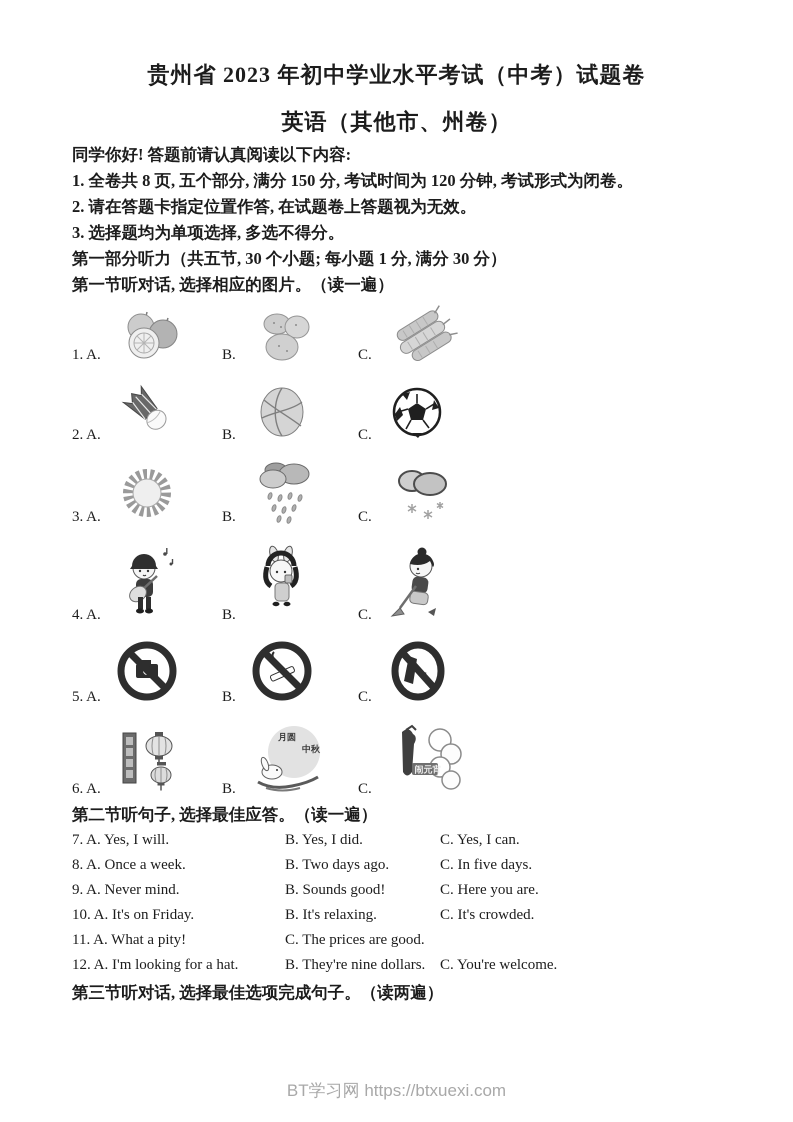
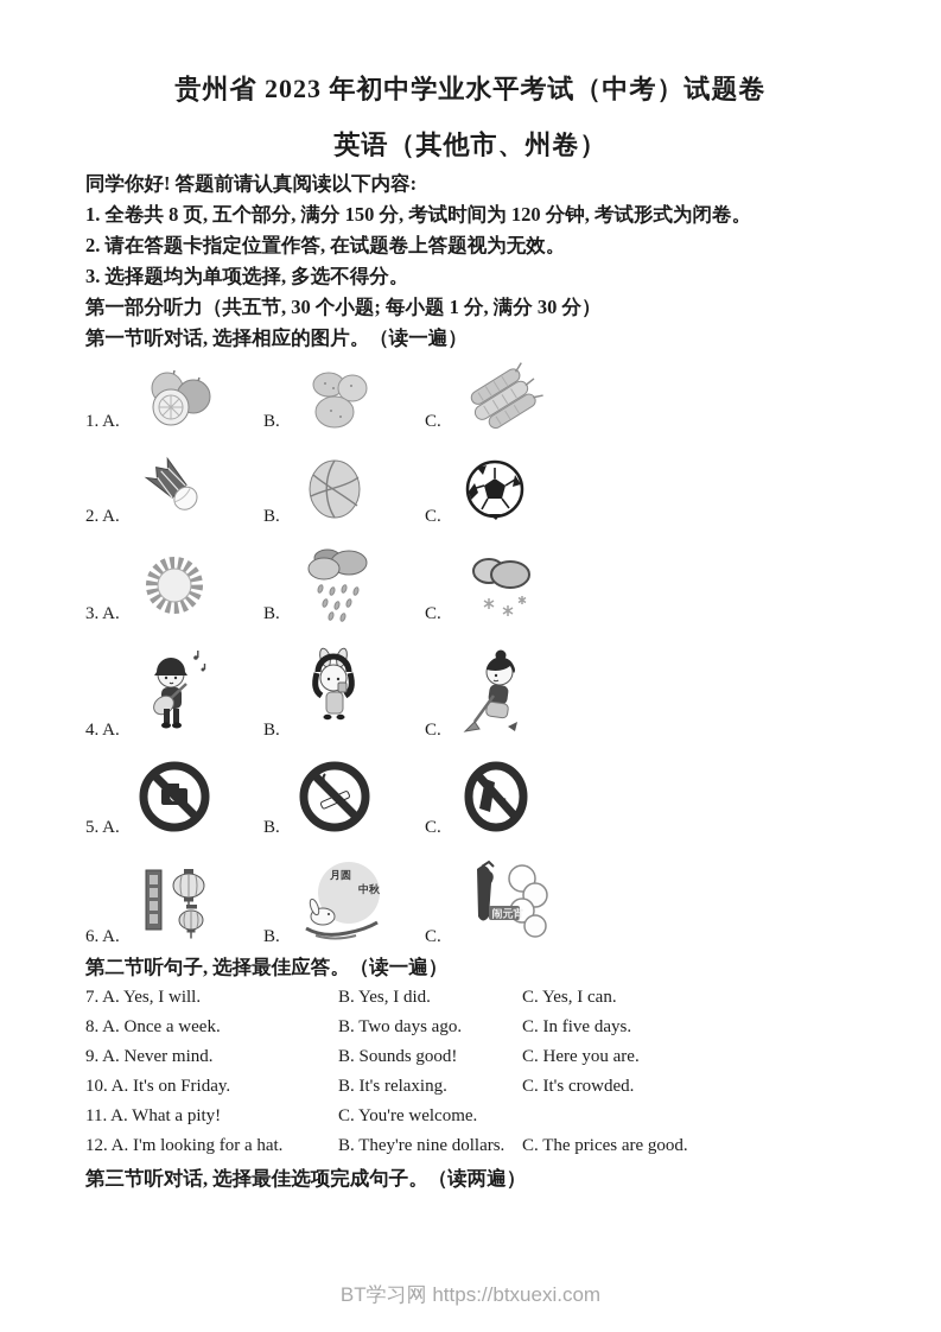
  贵州省 2023 年初中学业水平考试（中考）试题卷
  英语（其他市、州卷）
  同学你好! 答题前请认真阅读以下内容:
  1. 全卷共 8 页, 五个部分, 满分 150 分, 考试时间为 120 分钟, 考试形式为闭卷。
  2. 请在答题卡指定位置作答, 在试题卷上答题视为无效。
  3. 选择题均为单项选择, 多选不得分。
  第一部分听力（共五节, 30 个小题; 每小题 1 分, 满分 30 分）
  第一节听对话, 选择相应的图片。（读一遍）
  1. A.
  B.
  C.
  2. A.
  B.
  C.
  3. A.
  B.
  C.
  4. A.
  B.
  C.
  5. A.
  B.
  C.
  6. A.
  B.
  月圆
  中秋
  C.
  闹元宵
  第二节听句子, 选择最佳应答。（读一遍）
  7. A. Yes, I will.
  B. Yes, I did.
  C. Yes, I can.
  8. A. Once a week.
  B. Two days ago.
  C. In five days.
  9. A. Never mind.
  B. Sounds good!
  C. Here you are.
  10. A. It's on Friday.
  B. It's relaxing.
  C. It's crowded.
  11. A. What a pity!
- C. The prices are good.
+ C. You're welcome.
  12. A. I'm looking for a hat.
  B. They're nine dollars.
- C. You're welcome.
+ C. The prices are good.
  第三节听对话, 选择最佳选项完成句子。（读两遍）
  BT学习网 https://btxuexi.com
